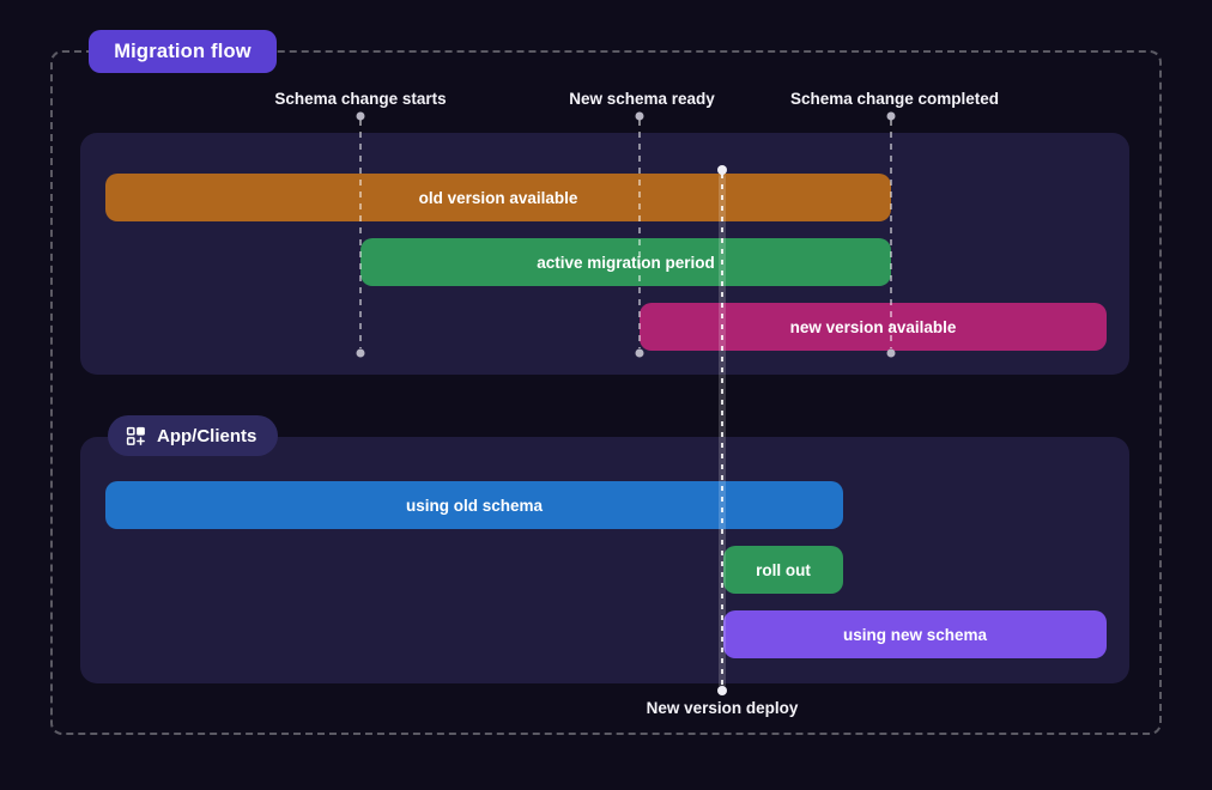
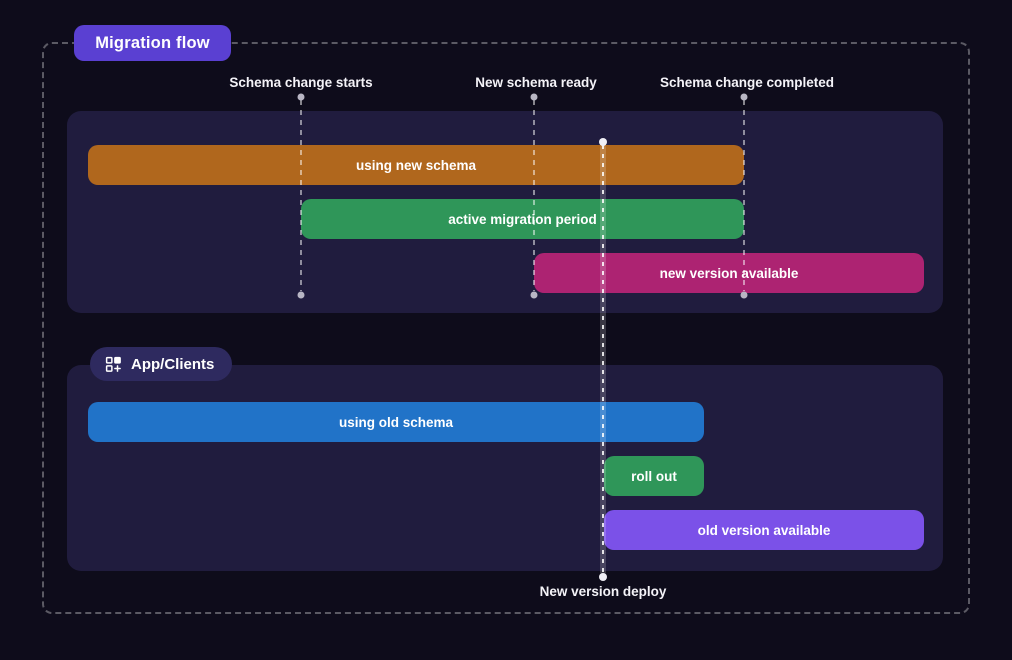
  Migration flow
  App/Clients
  Schema change starts
  New schema ready
  Schema change completed
  New version deploy
- old version available
+ using new schema
  active migraton period
  new version available
  using old schema
  roll out
- using new schema
+ old version available
